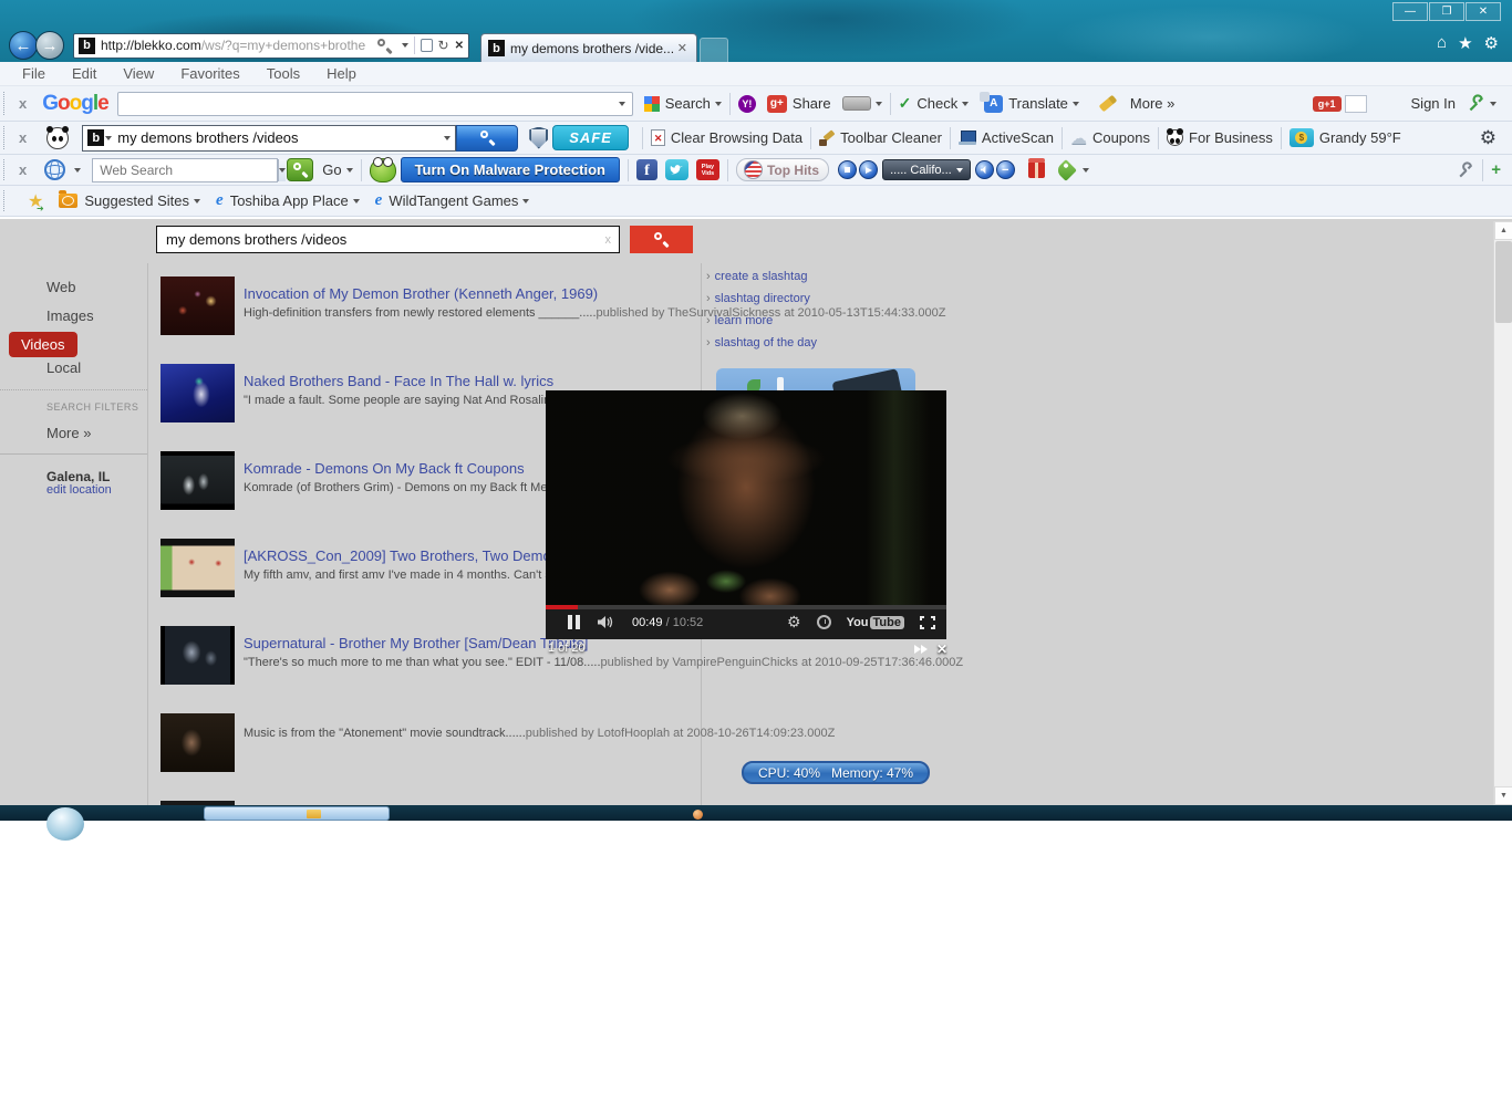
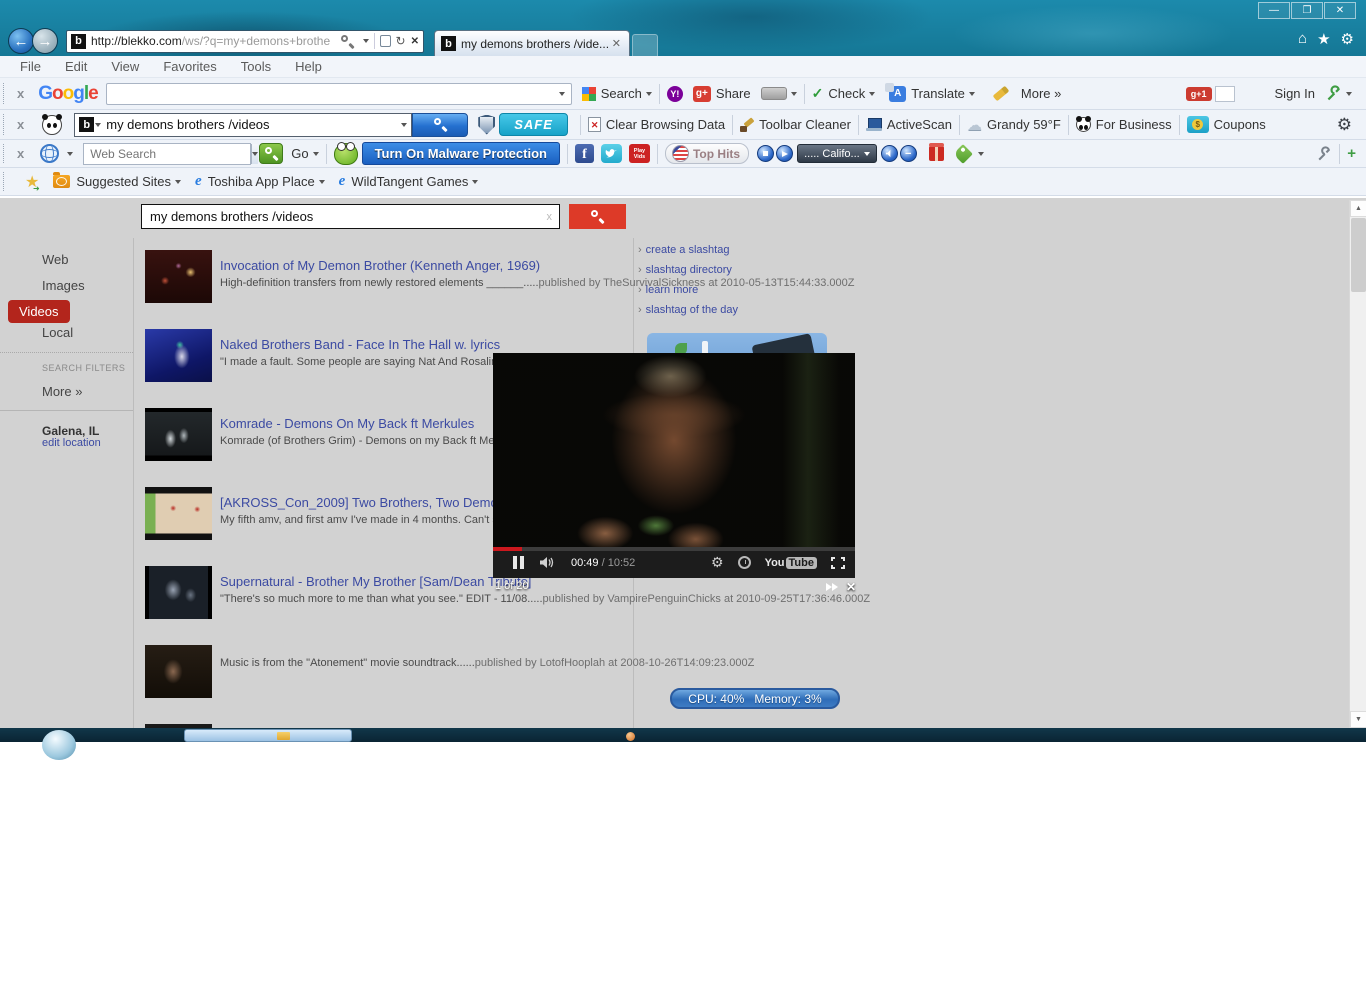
  —
  ❐
  ✕
  ←
  →
  b
  http://blekko.com/ws/?q=my+demons+brothe
  ↻
  ✕
  b
  my demons brothers /vide...
  ✕
  ⌂
  ★
  ⚙
  File
  Edit
  View
  Favorites
  Tools
  Help
  x
  Google
  Search
  Y!
  g+
  Share
  ✓
  Check
  A
  Translate
  More »
  g+1
  Sign In
  x
  b
  my demons brothers /videos
  SAFE
  Clear Browsing Data
  Toolbar Cleaner
  ActiveScan
  ☁
- Coupons
+ Grandy 59°F
  For Business
  $
- Grandy 59°F
+ Coupons
  ⚙
  x
  Web Search
  Go
  Turn On Malware Protection
  f
  Top Hits
  ..... Califo...
  −
  +
  ★
  Suggested Sites
  e
  Toshiba App Place
  e
  WildTangent Games
  my demons brothers /videos
  x
  Web
  Images
  Videos
  Local
  SEARCH FILTERS
  More »
  Galena, IL
  edit location
  Invocation of My Demon Brother (Kenneth Anger, 1969)
  High-definition transfers from newly restored elements ______.....published by TheSurvivalSickness at 2010-05-13T15:44:33.000Z
  Naked Brothers Band - Face In The Hall w. lyrics
- Komrade - Demons On My Back ft Coupons
+ Komrade - Demons On My Back ft Merkules
  [AKROSS_Con_2009] Two Brothers, Two Dem
  Supernatural - Brother My Brother [Sam/Dean Tribute]
  "There's so much more to me than what you see." EDIT - 11/08.....published by VampirePenguinChicks at 2010-09-25T17:36:46.000Z
  Music is from the "Atonement" movie soundtrack......published by LotofHooplah at 2008-10-26T14:09:23.000Z
  › create a slashtag
  › slashtag directory
  › learn more
  › slashtag of the day
  00:49 / 10:52
  ⚙
  You
  Tube
  1 of 20
  ✕
  CPU: 40%
- Memory: 47%
+ Memory: 3%
